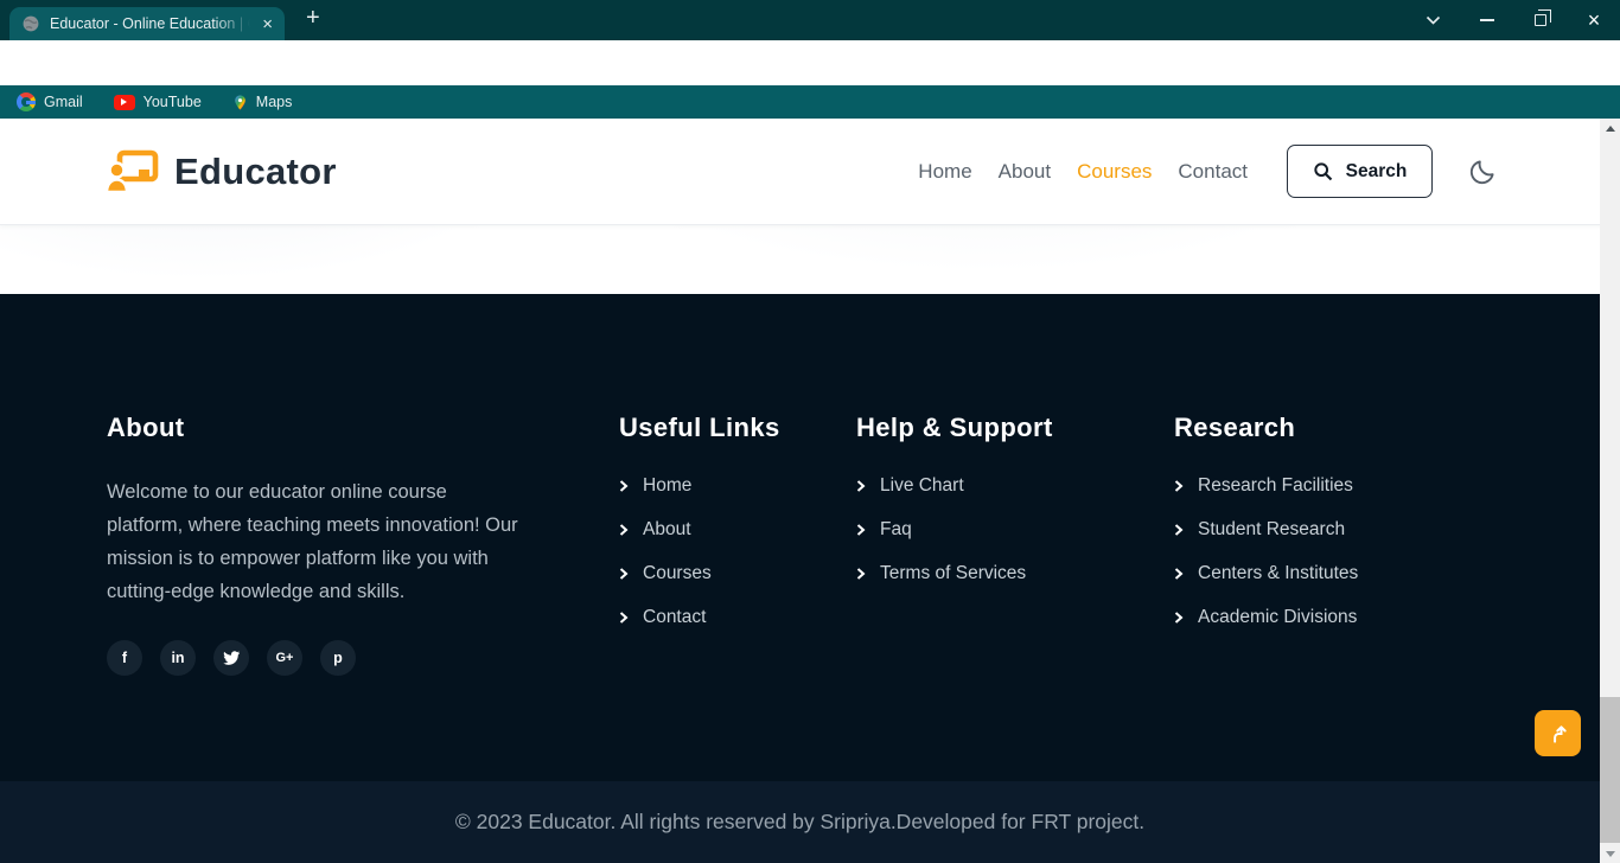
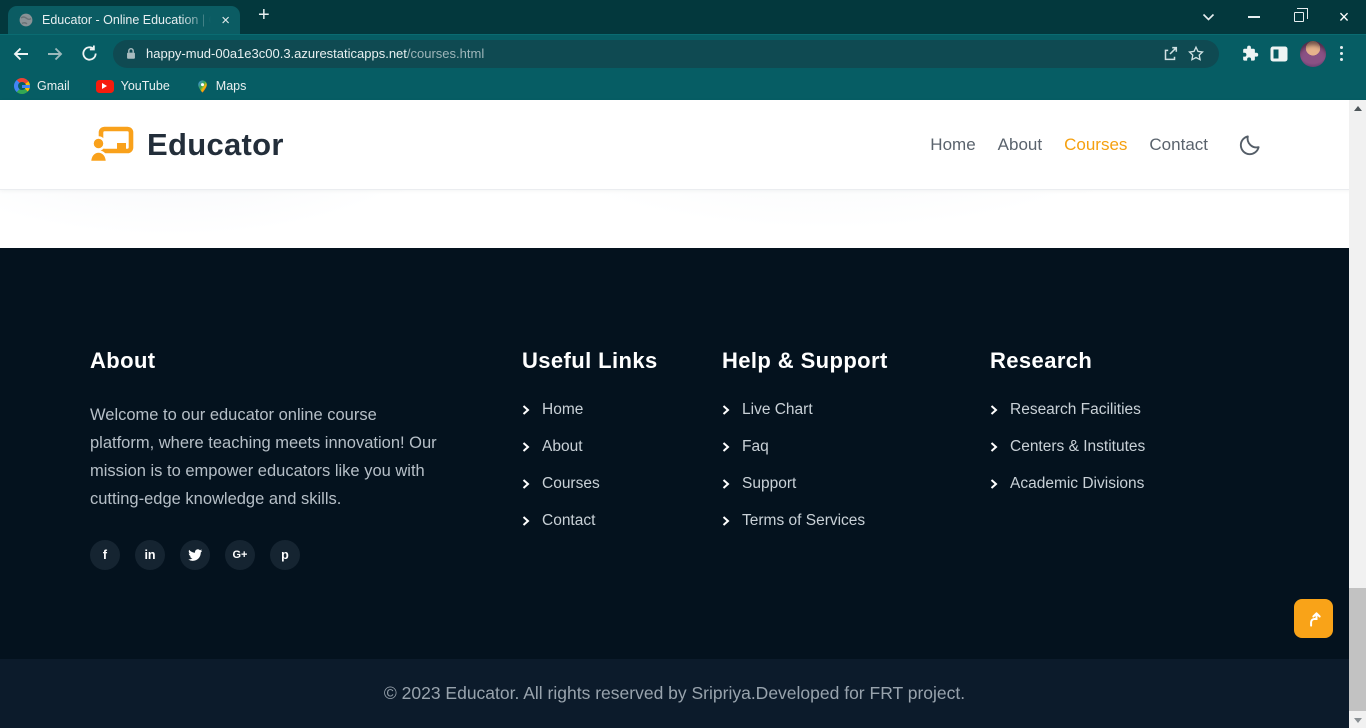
  Educator - Online Education |
  ×
  +
  ×
+ happy-mud-00a1e3c00.3.azurestaticapps.net/courses.html
  Gmail
  YouTube
  Maps
  Educator
  Home
  About
  Courses
  Contact
- Search
  About
- Welcome to our educator online course platform, where teaching meets innovation! Our mission is to empower platform like you with cutting-edge knowledge and skills.
+ Welcome to our educator online course platform, where teaching meets innovation! Our mission is to empower educators like you with cutting-edge knowledge and skills.
  f
  in
  G+
  p
  Useful Links
  Home
  About
  Courses
  Contact
  Help & Support
  Live Chart
  Faq
+ Support
  Terms of Services
  Research
  Research Facilities
- Student Research
  Centers & Institutes
  Academic Divisions
  © 2023 Educator. All rights reserved by Sripriya.Developed for FRT project.
